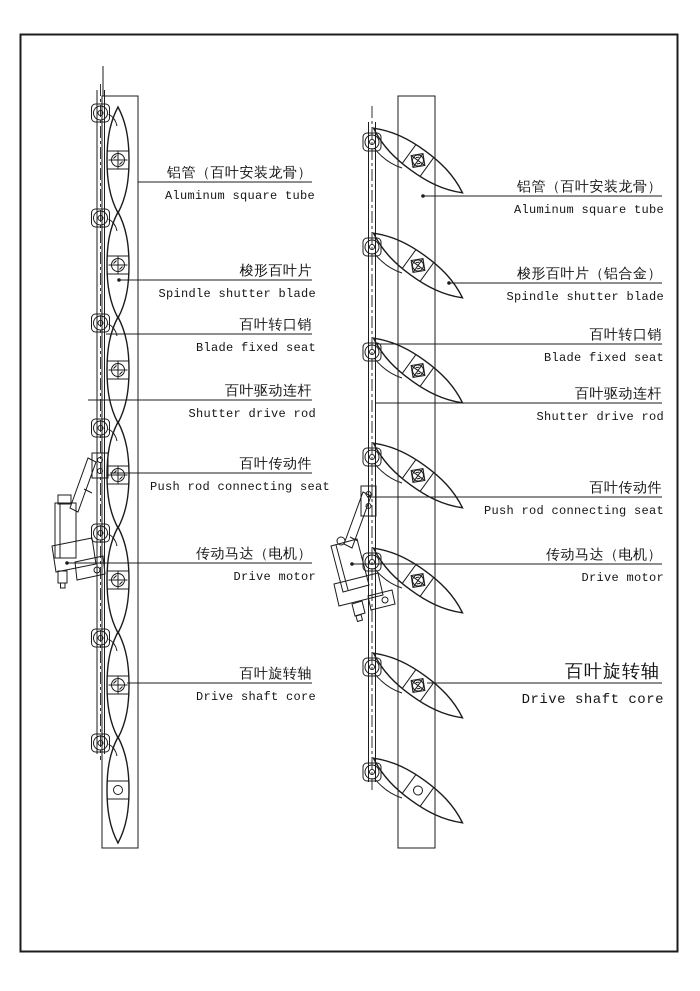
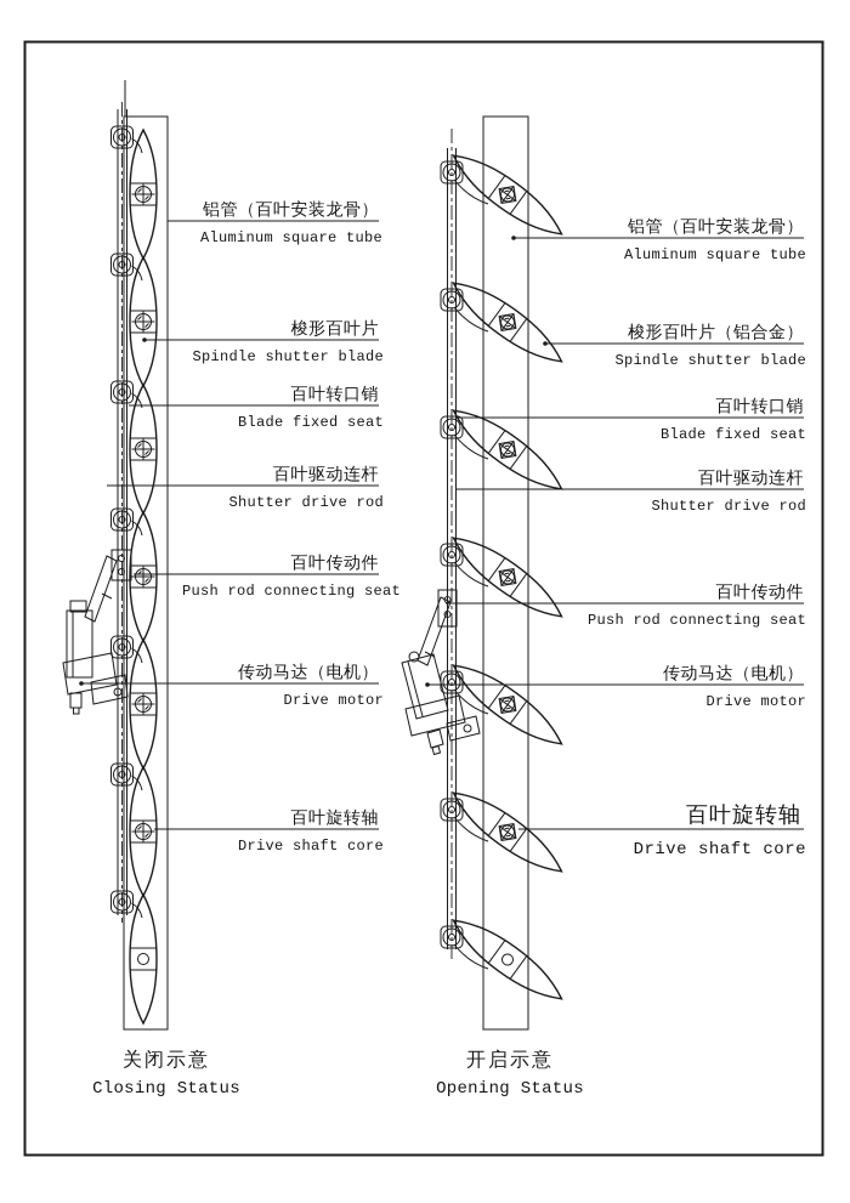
  铝管（百叶安装龙骨）
  Aluminum square tube
  梭形百叶片
  Spindle shutter blade
  百叶转口销
  Blade fixed seat
  百叶驱动连杆
  Shutter drive rod
  百叶传动件
  Push rod connecting seat
  传动马达（电机）
  Drive motor
  百叶旋转轴
  Drive shaft core
  铝管（百叶安装龙骨）
  Aluminum square tube
  梭形百叶片（铝合金）
  Spindle shutter blade
  百叶转口销
  Blade fixed seat
  百叶驱动连杆
  Shutter drive rod
  百叶传动件
  Push rod connecting seat
  传动马达（电机）
  Drive motor
  百叶旋转轴
  Drive shaft core
+ 关闭示意
+ Closing Status
+ 开启示意
+ Opening Status
